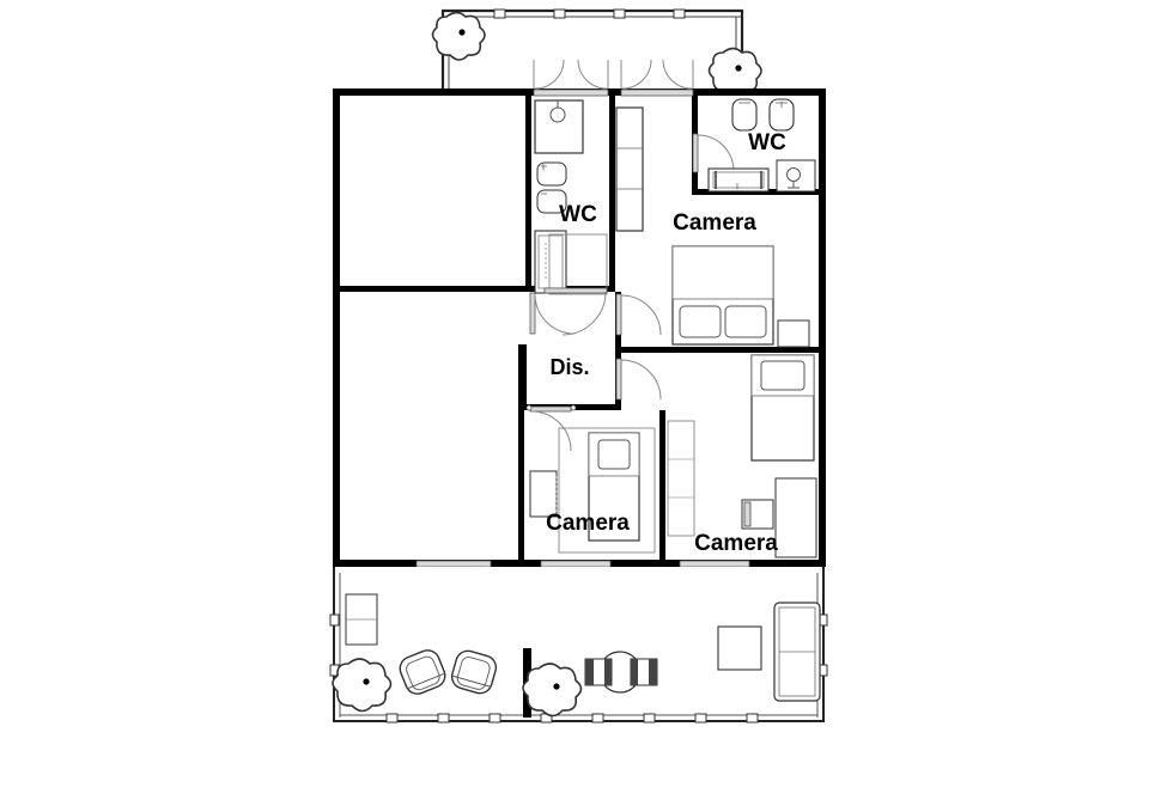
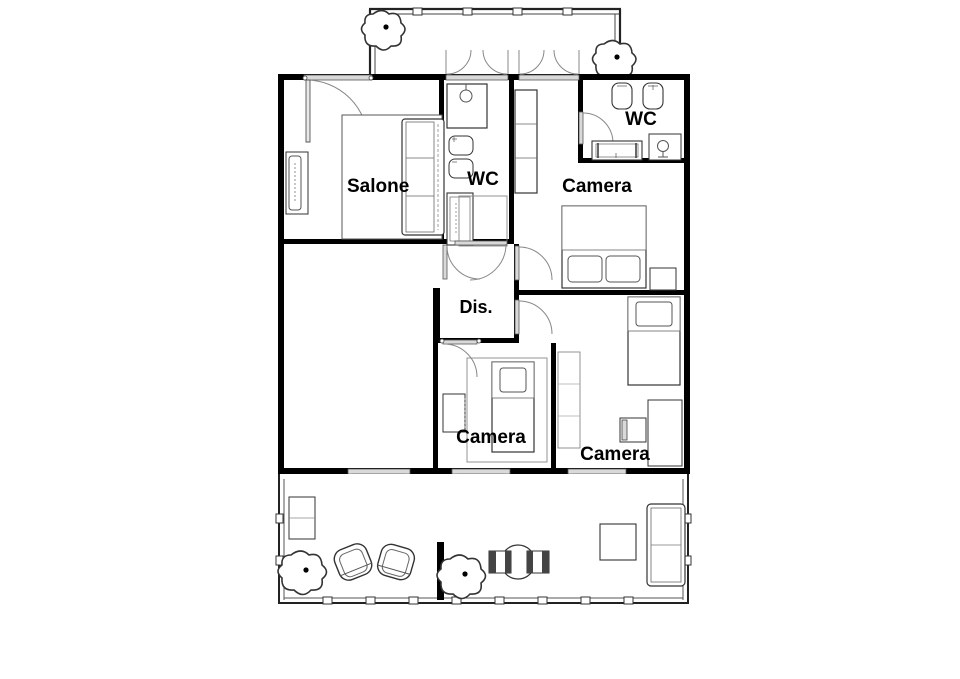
+ Salone
  WC
  WC
  Camera
  Dis.
  Camera
  Camera
